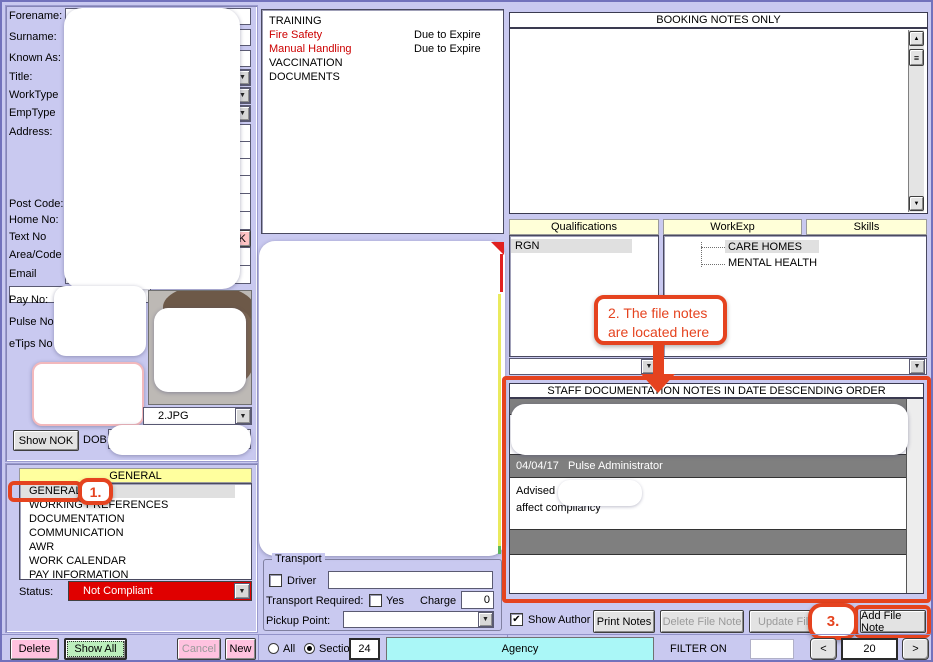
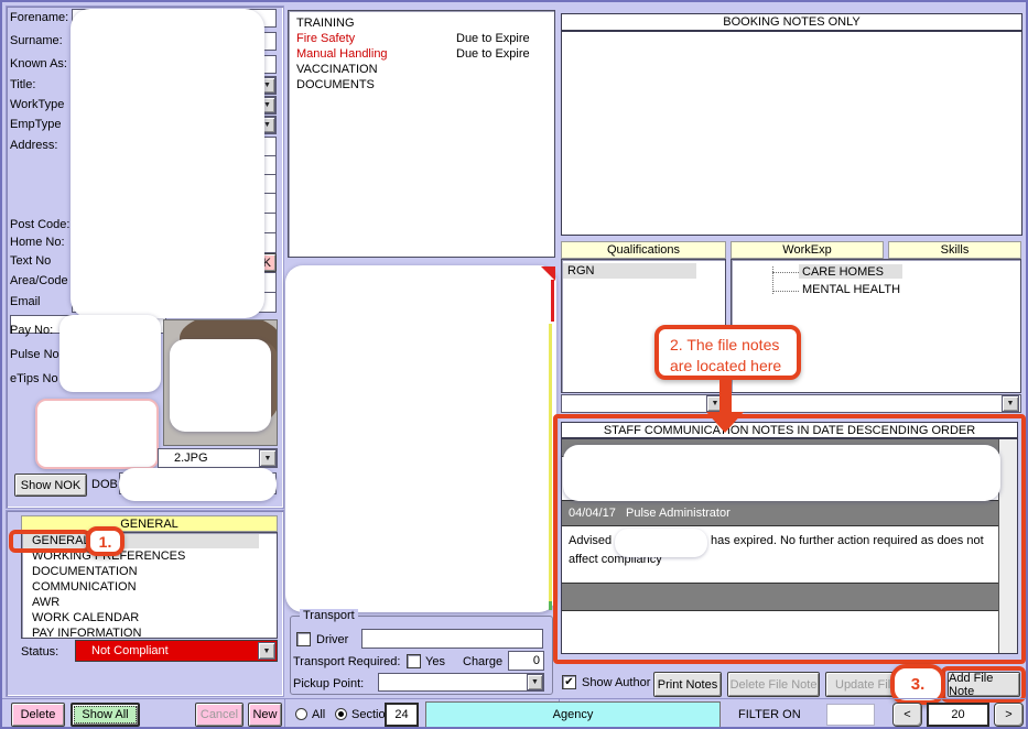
  Forename:
  Surname:
  Known As:
  Title:
  WorkType
  EmpType
  Address:
  Post Code:
  Home No:
  Text No
  Area/Code
  Email
  K
  Pay No:
  Pulse No
  eTips No
  2.JPG
  Show NOK
  DOB
  GENERAL
  GENERA
  WORKING PREFERENCES
  DOCUMENTATION
  COMMUNICATION
  AWR
  WORK CALENDAR
  PAY INFORMATION
  1.
  Status:
  Not Compliant
  Delete
  Show All
  Cancel
  New
  TRAINING
  Fire Safety
  Due to Expire
  Manual Handling
  Due to Expire
  VACCINATION
  DOCUMENTS
  Transport
  Driver
  Transport Required:
  Yes
  Charge
  0
  Pickup Point:
  BOOKING NOTES ONLY
- ≡
  Qualifications
  WorkExp
  Skills
  RGN
  CARE HOMES
  MENTAL HEALTH
- STAFF DOCUMENTATION NOTES IN DATE DESCENDING ORDER
+ STAFF COMMUNICATION NOTES IN DATE DESCENDING ORDER
  04/04/17
  Pulse Administrator
  Advised
+ has expired. No further action required as does not
  affect compliancy
  2. The file notes are located here
  ✔
  Show Author
  Print Notes
  Delete File Note
  Update Fil
  Add File Note
  3.
  All
  Sectio
  24
  Agency
  FILTER ON
  <
  20
  >
